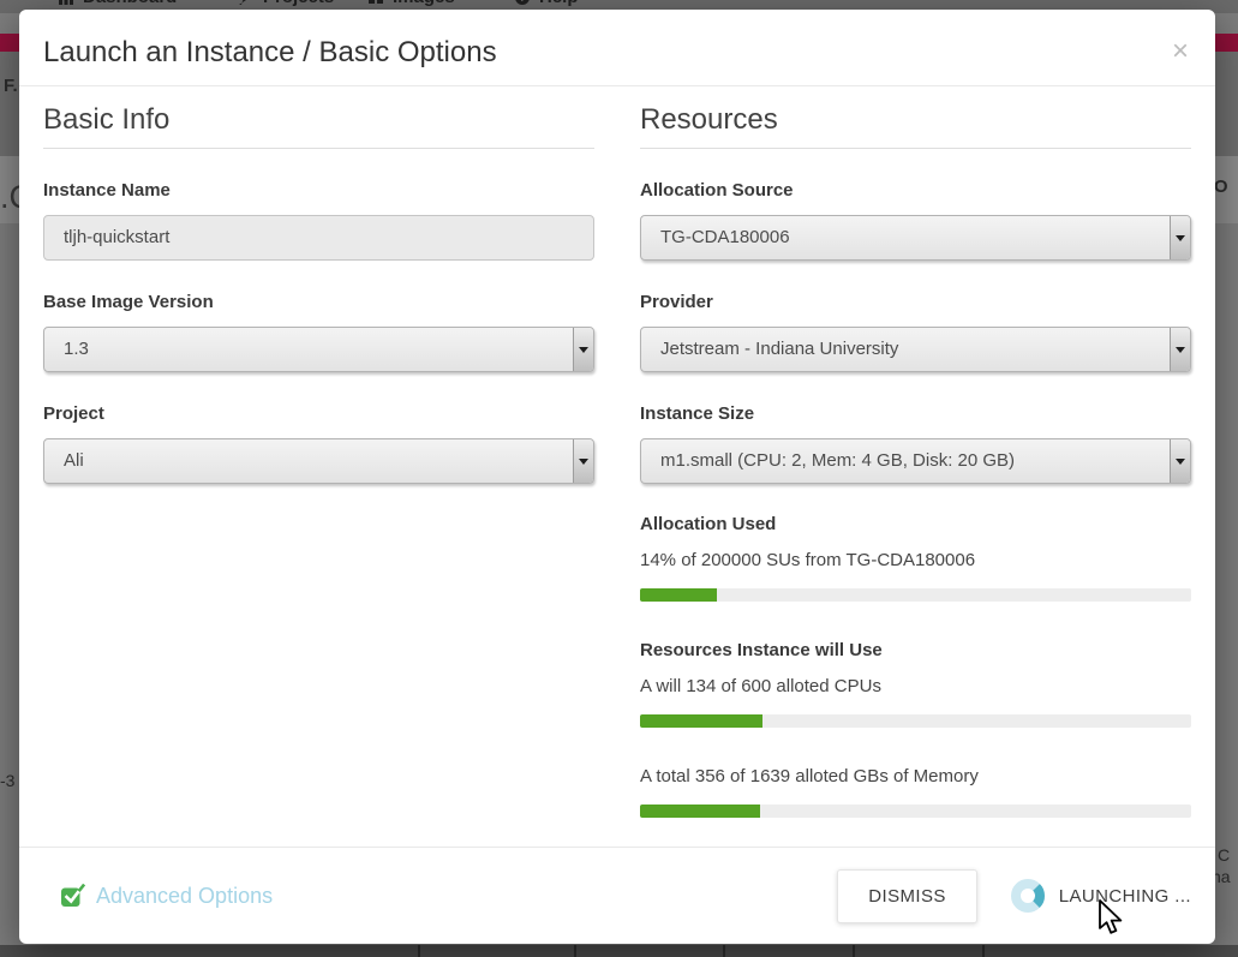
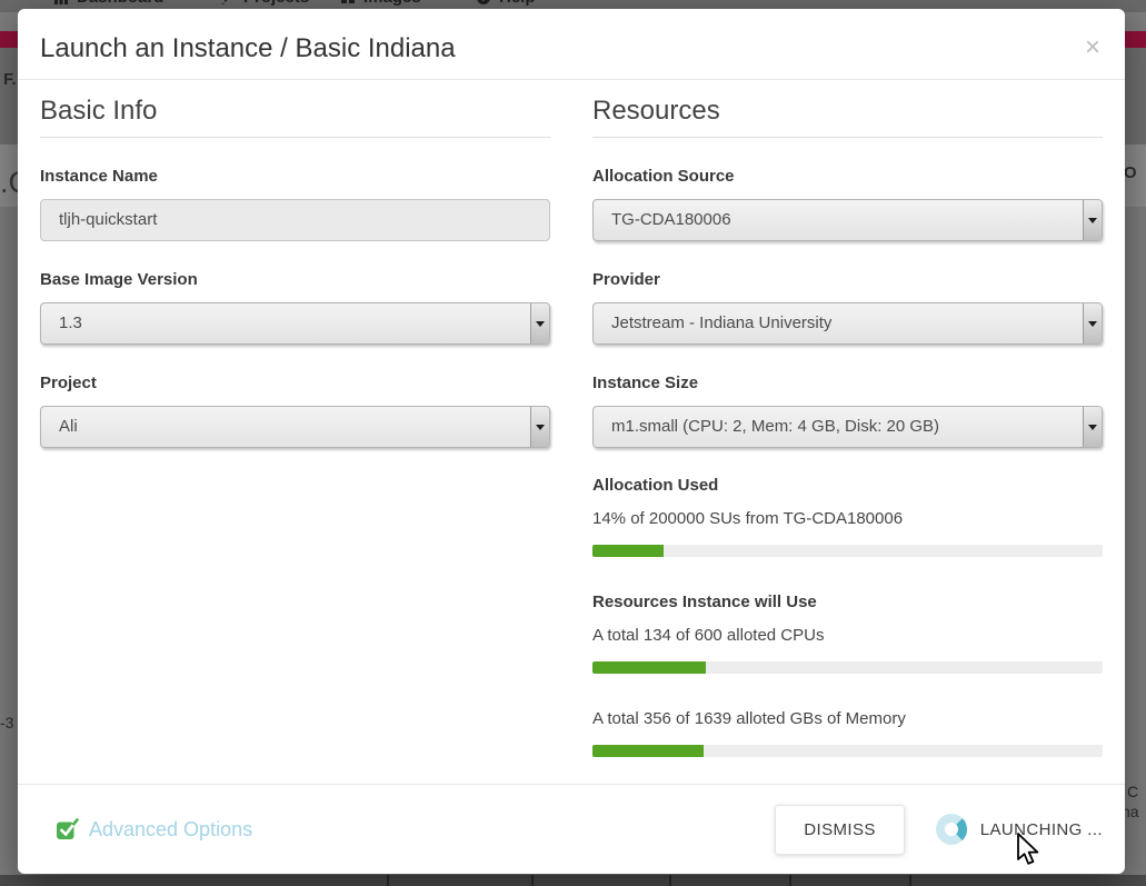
  F.
  -3
  C
  na
- Launch an Instance / Basic Options
+ Launch an Instance / Basic Indiana
  ×
  Basic Info
  Instance Name
  tljh-quickstart
  Base Image Version
  1.3
  Project
  Ali
  Resources
  Allocation Source
  TG-CDA180006
  Provider
  Jetstream - Indiana University
  Instance Size
  m1.small (CPU: 2, Mem: 4 GB, Disk: 20 GB)
  Allocation Used
  14% of 200000 SUs from TG-CDA180006
  Resources Instance will Use
- A will 134 of 600 alloted CPUs
+ A total 134 of 600 alloted CPUs
  A total 356 of 1639 alloted GBs of Memory
  Advanced Options
  DISMISS
  LAUNCHING ...
